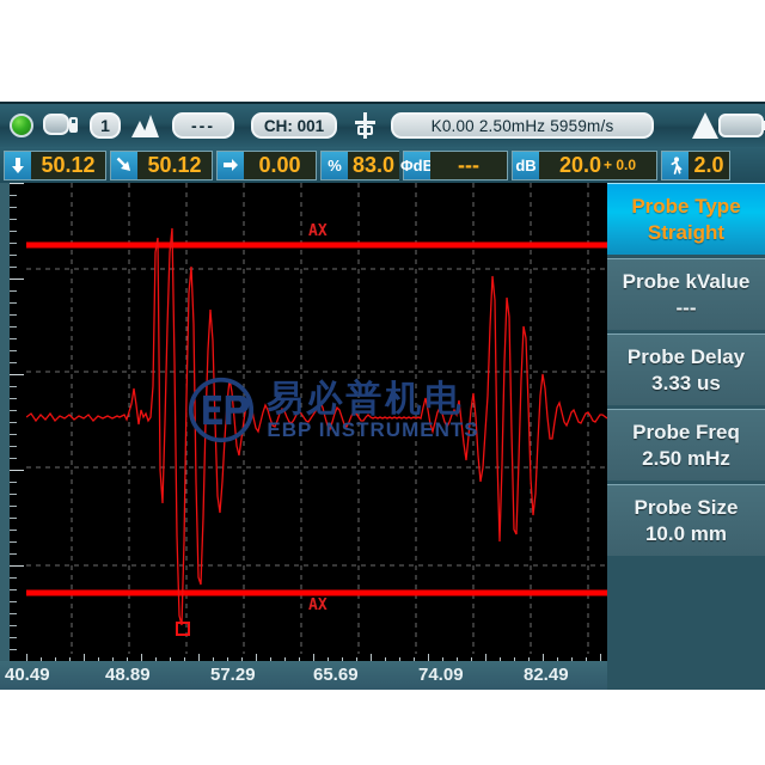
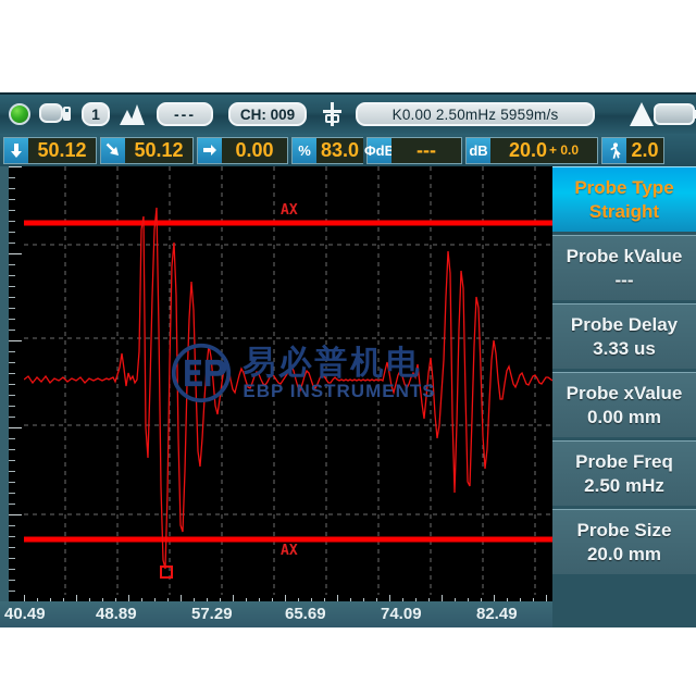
  1
  ---
- CH: 001
+ CH: 009
  K0.00 2.50mHz 5959m/s
  50.12
  50.12
  0.00
  %
  83.0
  Φ
  dB
  ---
  dB
  20.0
  + 0.0
  2.0
  易必普机电
  EBP INSTRUMENTS
  AX
  AX
  40.49
  48.89
  57.29
  65.69
  74.09
  82.49
  Probe Type
  Straight
  Probe kValue
  ---
  Probe Delay
  3.33 us
+ Probe xValue
+ 0.00 mm
  Probe Freq
  2.50 mHz
  Probe Size
- 10.0 mm
+ 20.0 mm
